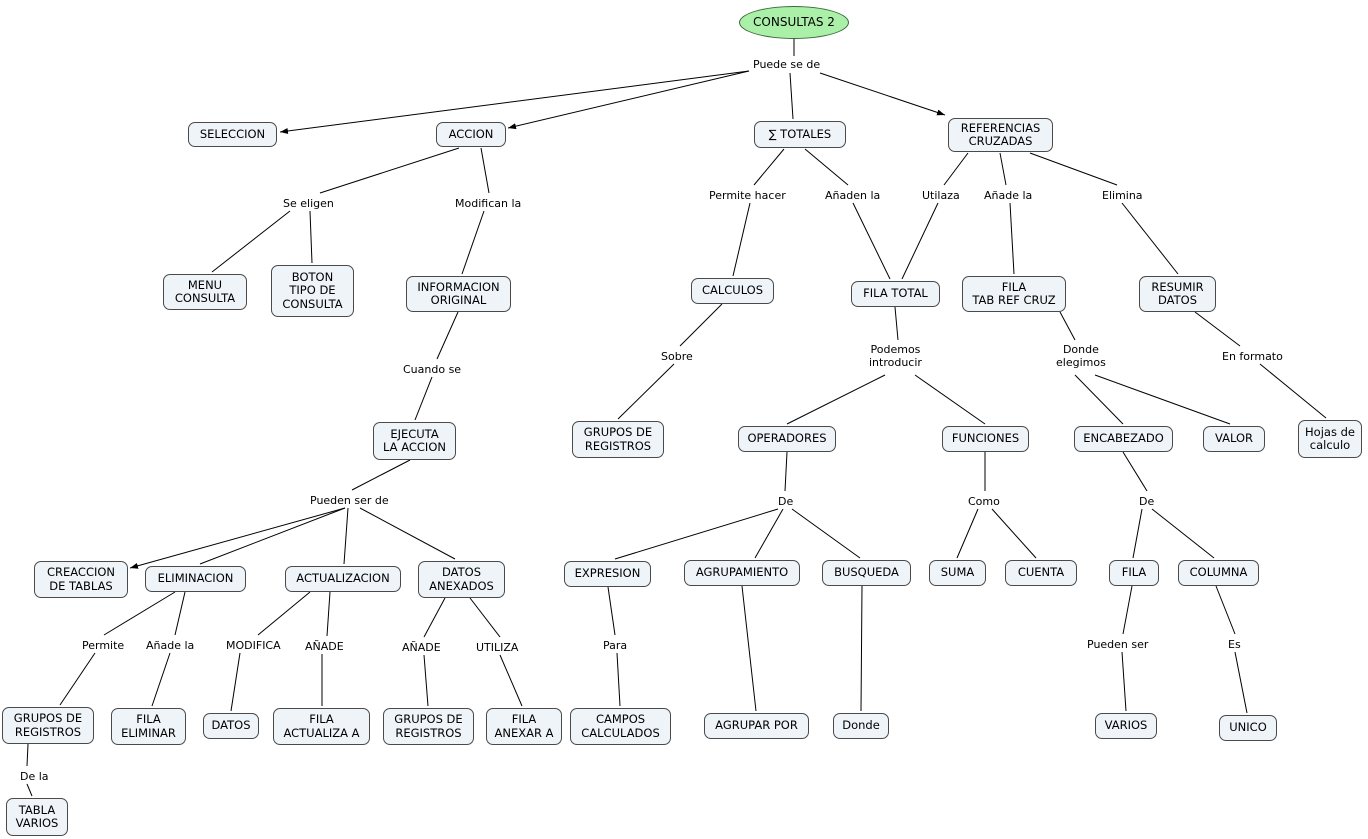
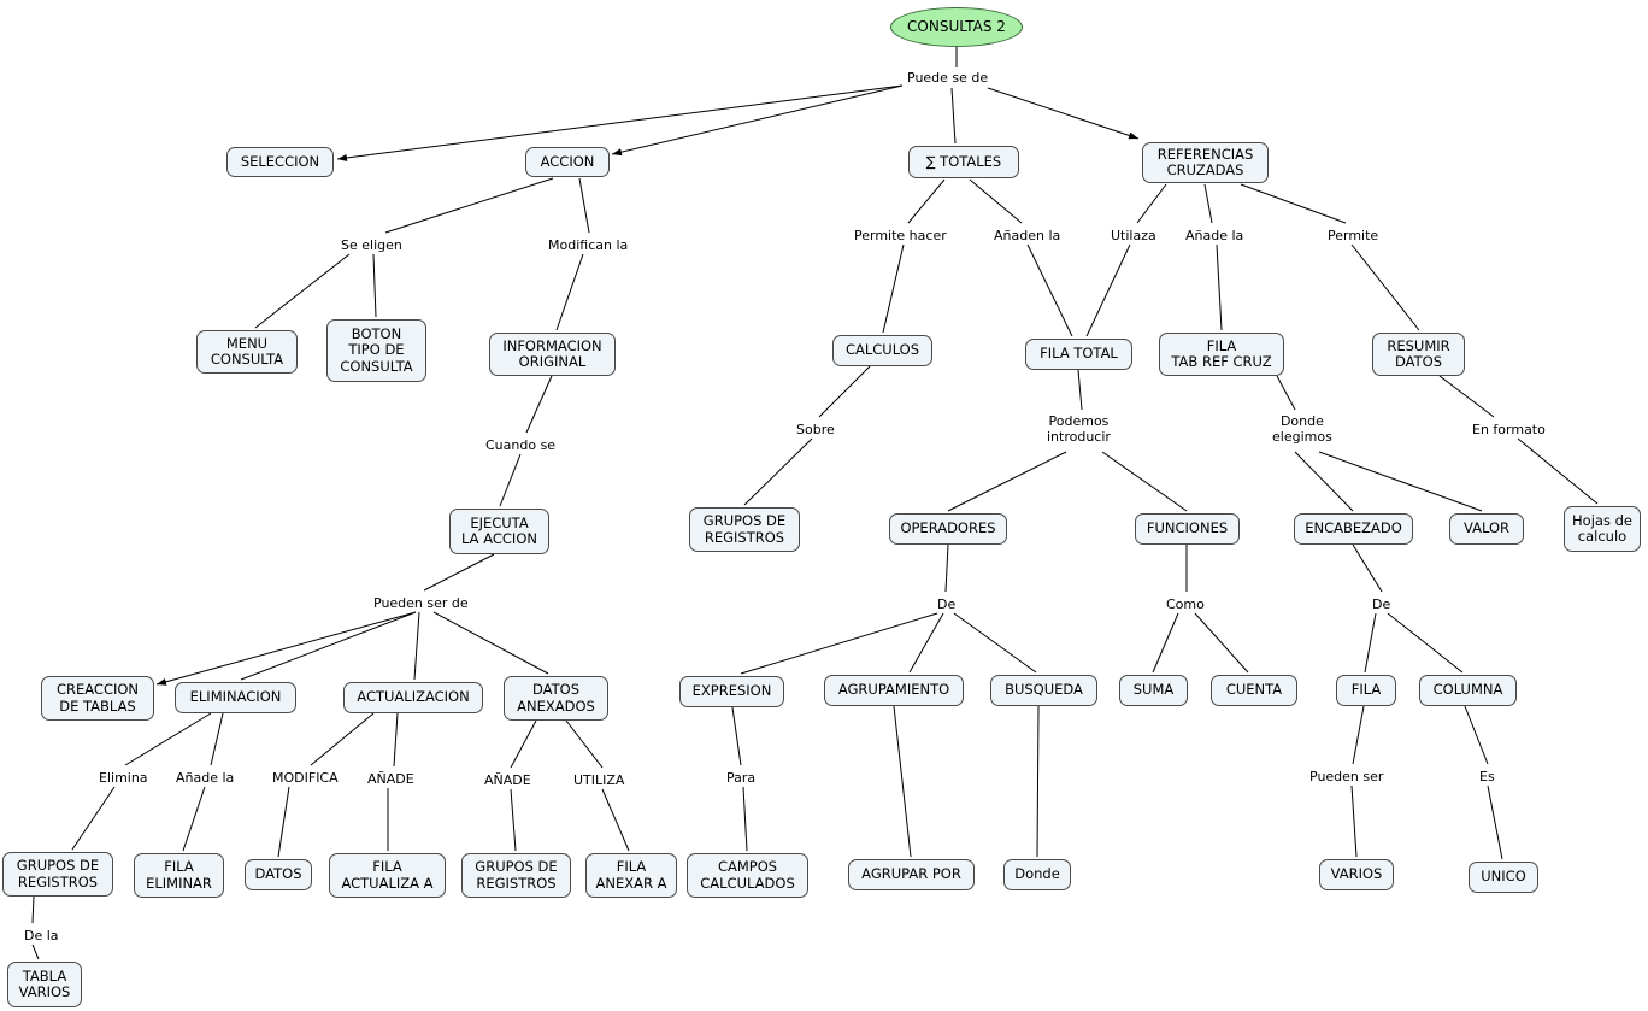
  Puede se de
  Se eligen
  Modifican la
  Permite hacer
  Añaden la
  Utilaza
  Añade la
- Elimina
+ Permite
  Cuando se
  Sobre
  Podemos
  introducir
  Donde
  elegimos
  En formato
  Pueden ser de
  De
  Como
  De
- Permite
+ Elimina
  Añade la
  MODIFICA
  AÑADE
  AÑADE
  UTILIZA
  Para
  Pueden ser
  Es
  De la
  CONSULTAS 2
  SELECCION
  ACCION
  ∑ TOTALES
  REFERENCIAS
  CRUZADAS
  MENU
  CONSULTA
  BOTON
  TIPO DE
  CONSULTA
  INFORMACION
  ORIGINAL
  CALCULOS
  FILA TOTAL
  FILA
  TAB REF CRUZ
  RESUMIR
  DATOS
  GRUPOS DE
  REGISTROS
  OPERADORES
  FUNCIONES
  ENCABEZADO
  VALOR
  Hojas de
  calculo
  EJECUTA
  LA ACCION
  CREACCION
  DE TABLAS
  ELIMINACION
  ACTUALIZACION
  DATOS
  ANEXADOS
  EXPRESION
  AGRUPAMIENTO
  BUSQUEDA
  SUMA
  CUENTA
  FILA
  COLUMNA
  GRUPOS DE
  REGISTROS
  FILA
  ELIMINAR
  DATOS
  FILA
  ACTUALIZA A
  GRUPOS DE
  REGISTROS
  FILA
  ANEXAR A
  CAMPOS
  CALCULADOS
  AGRUPAR POR
  Donde
  VARIOS
  UNICO
  TABLA
  VARIOS
